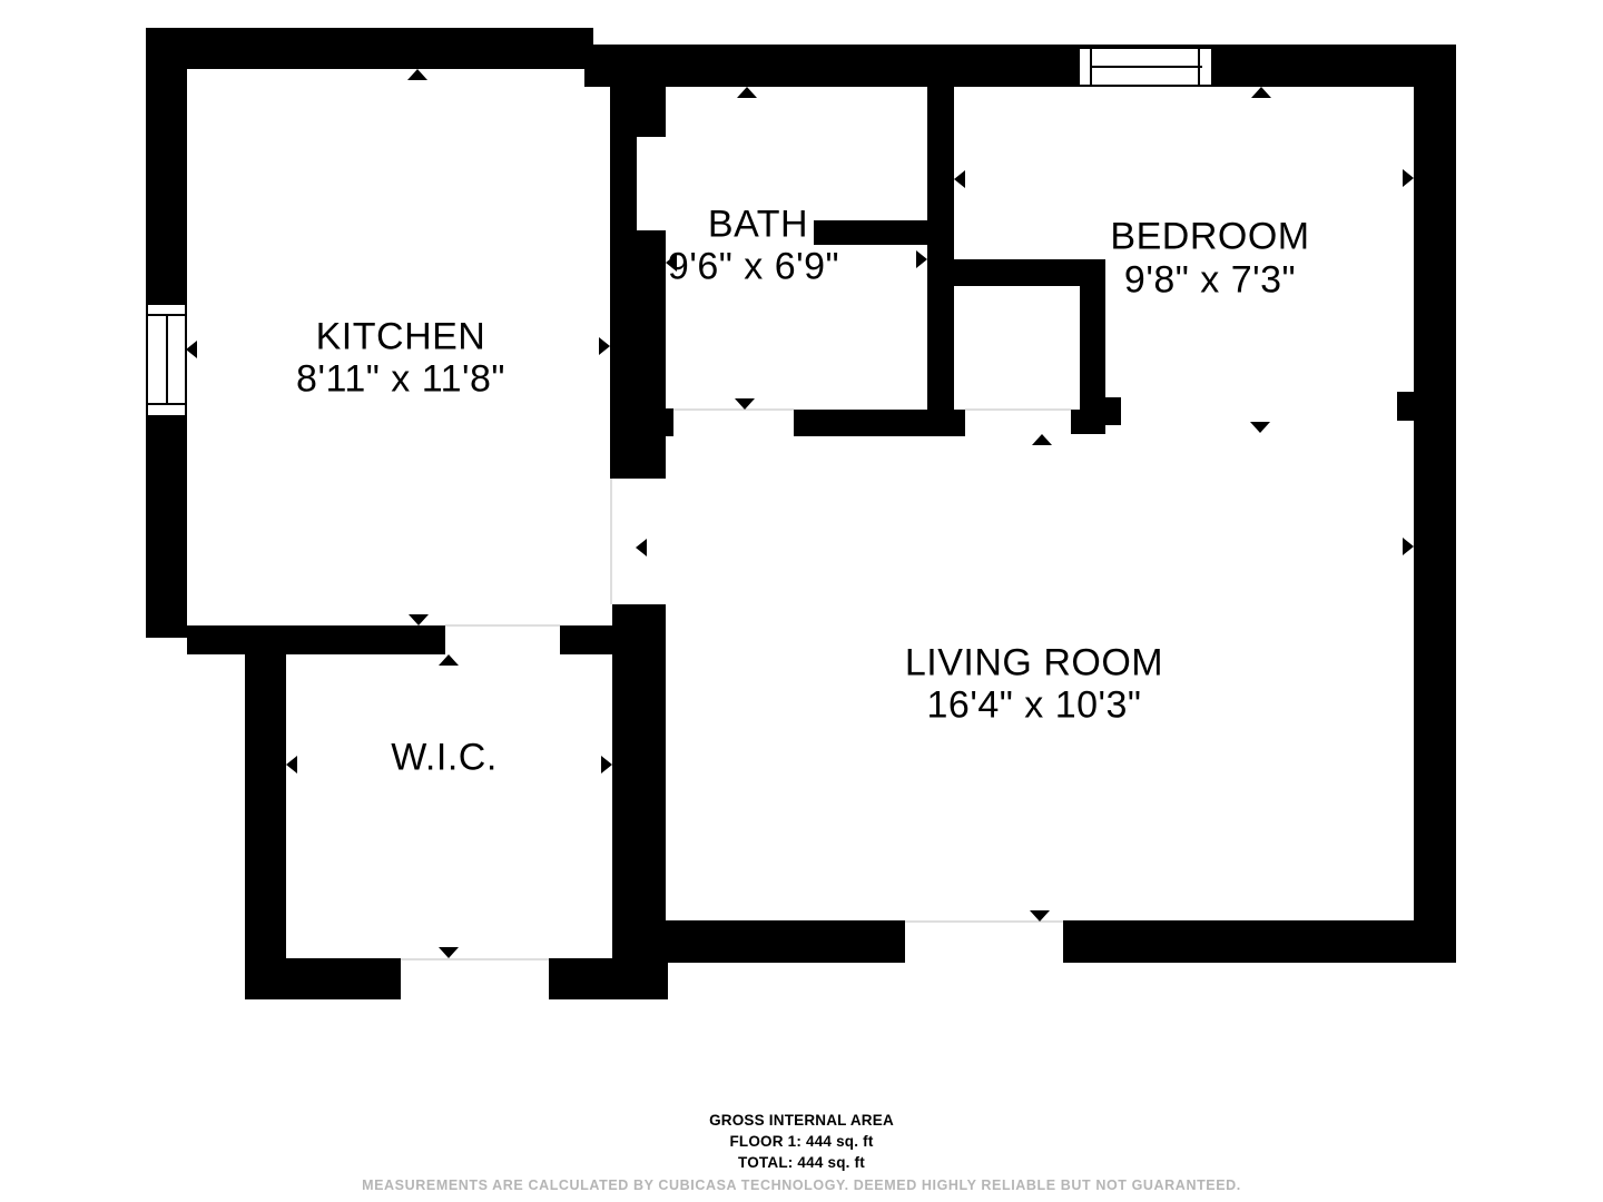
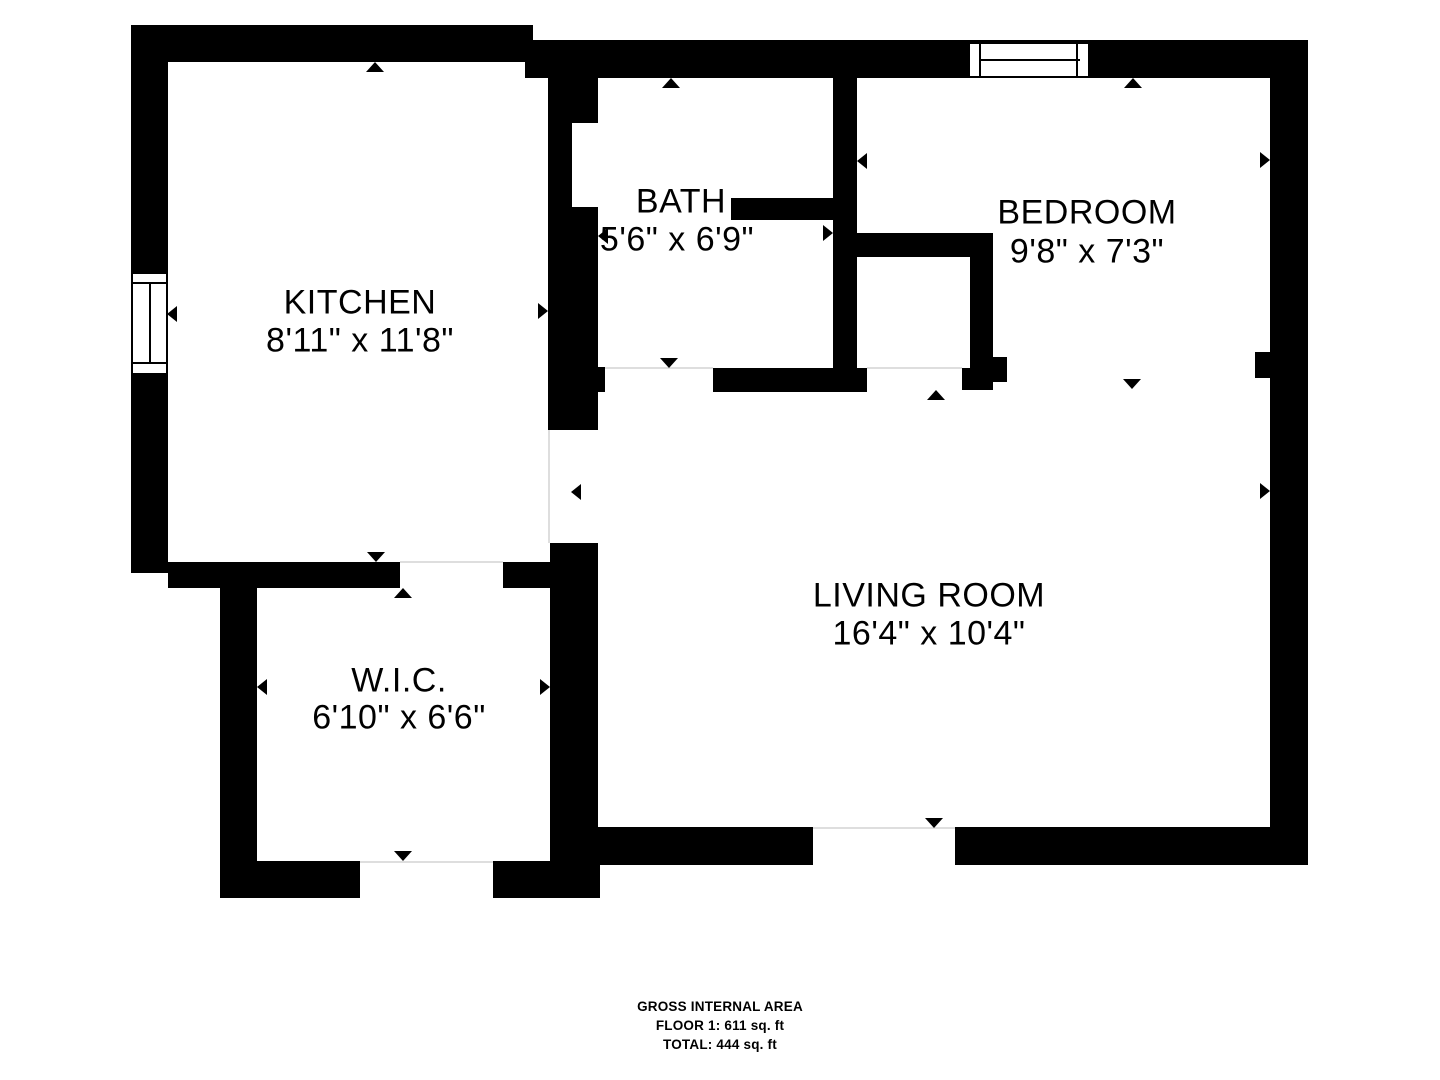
  KITCHEN
  8'11" x 11'8"
  BATH
- 9'6" x 6'9"
+ 5'6" x 6'9"
  BEDROOM
  9'8" x 7'3"
  LIVING ROOM
- 16'4" x 10'3"
+ 16'4" x 10'4"
  W.I.C.
+ 6'10" x 6'6"
  GROSS INTERNAL AREA
- FLOOR 1: 444 sq. ft
+ FLOOR 1: 611 sq. ft
  TOTAL: 444 sq. ft
- MEASUREMENTS ARE CALCULATED BY CUBICASA TECHNOLOGY. DEEMED HIGHLY RELIABLE BUT NOT GUARANTEED.
